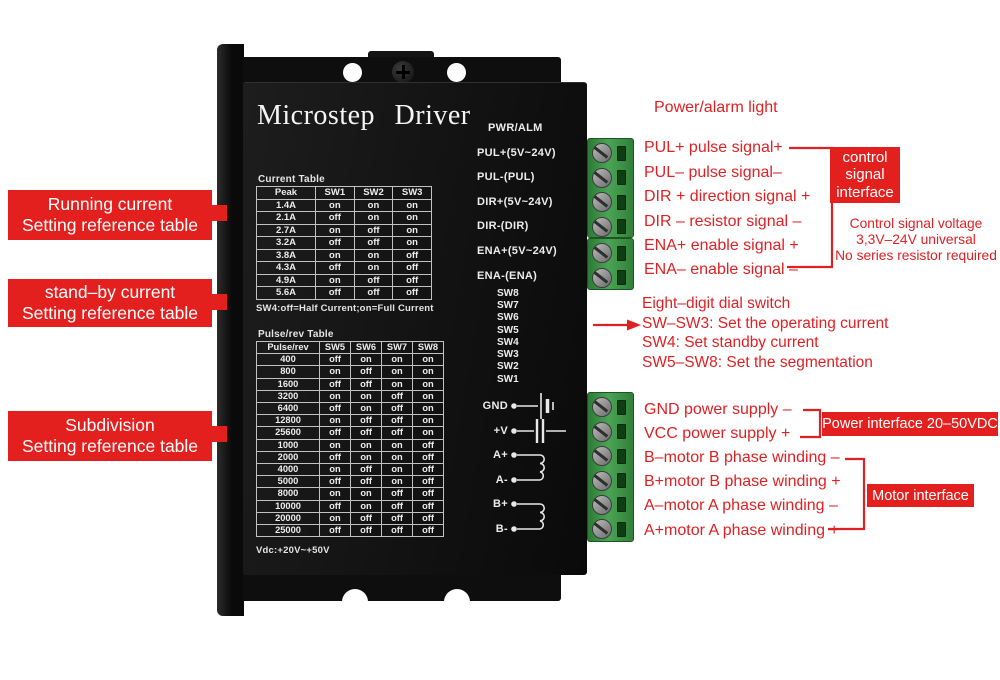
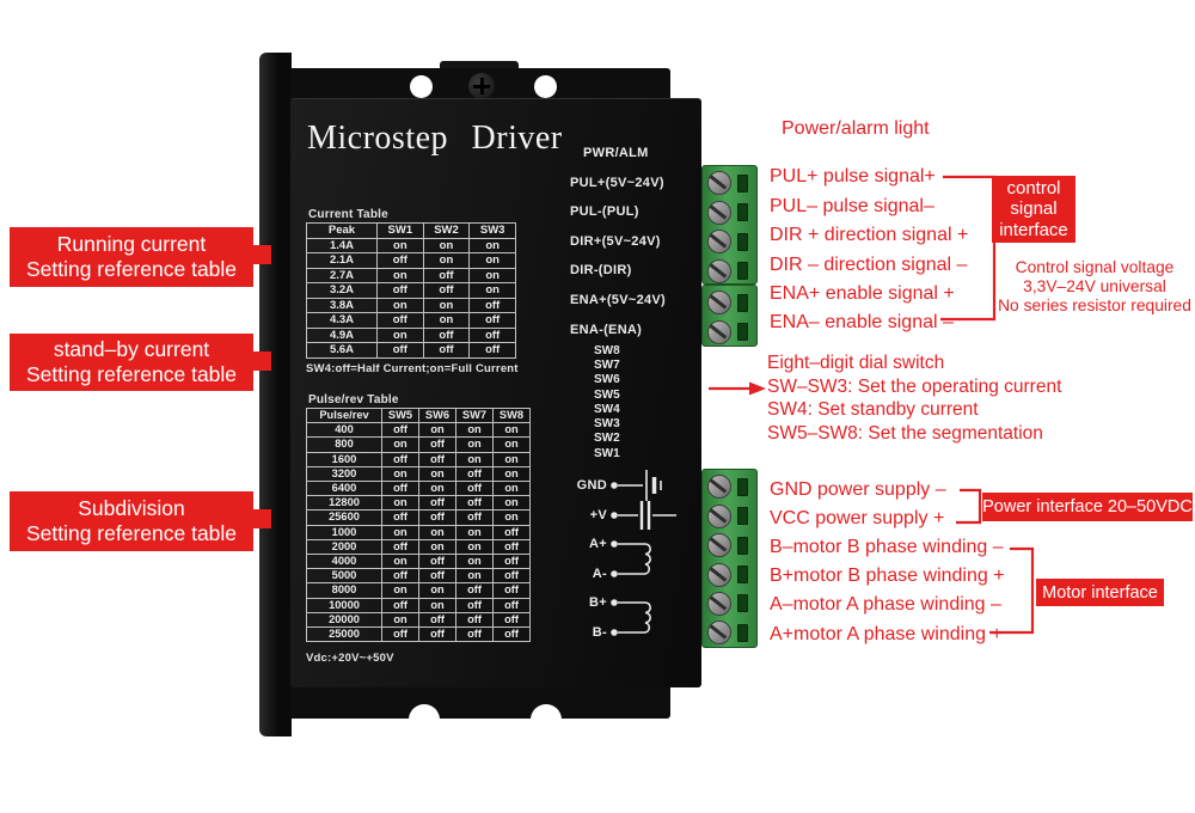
  Microstep Driver
  Current Table
  Peak	SW1	SW2	SW3
  1.4A	on	on	on
  2.1A	off	on	on
  2.7A	on	off	on
  3.2A	off	off	on
  3.8A	on	on	off
  4.3A	off	on	off
  4.9A	on	off	off
  5.6A	off	off	off
  SW4:off=Half Current;on=Full Current
  Pulse/rev Table
  Pulse/rev	SW5	SW6	SW7	SW8
  400	off	on	on	on
  800	on	off	on	on
  1600	off	off	on	on
  3200	on	on	off	on
  6400	off	on	off	on
  12800	on	off	off	on
  25600	off	off	off	on
  1000	on	on	on	off
  2000	off	on	on	off
  4000	on	off	on	off
  5000	off	off	on	off
  8000	on	on	off	off
  10000	off	on	off	off
  20000	on	off	off	off
  25000	off	off	off	off
  Vdc:+20V~+50V
  PWR/ALM
  PUL+(5V~24V)
  PUL-(PUL)
  DIR+(5V~24V)
  DIR-(DIR)
  ENA+(5V~24V)
  ENA-(ENA)
  SW8
  SW7
  SW6
  SW5
  SW4
  SW3
  SW2
  SW1
  GND
  +V
  A+
  A-
  B+
  B-
  Running current
  Setting reference table
  stand–by current
  Setting reference table
  Subdivision
  Setting reference table
  Power/alarm light
  PUL+ pulse signal+
  PUL– pulse signal–
  DIR + direction signal +
- DIR – resistor signal –
+ DIR – direction signal –
  ENA+ enable signal +
  ENA– enable signal –
  control signal interface
  Control signal voltage
  3,3V–24V universal
  No series resistor required
  Eight–digit dial switch
  SW–SW3: Set the operating current
  SW4: Set standby current
  SW5–SW8: Set the segmentation
  GND power supply –
  VCC power supply +
  B–motor B phase winding –
  B+motor B phase winding +
  A–motor A phase winding –
  A+motor A phase winding +
  Power interface 20–50VDC
  Motor interface
